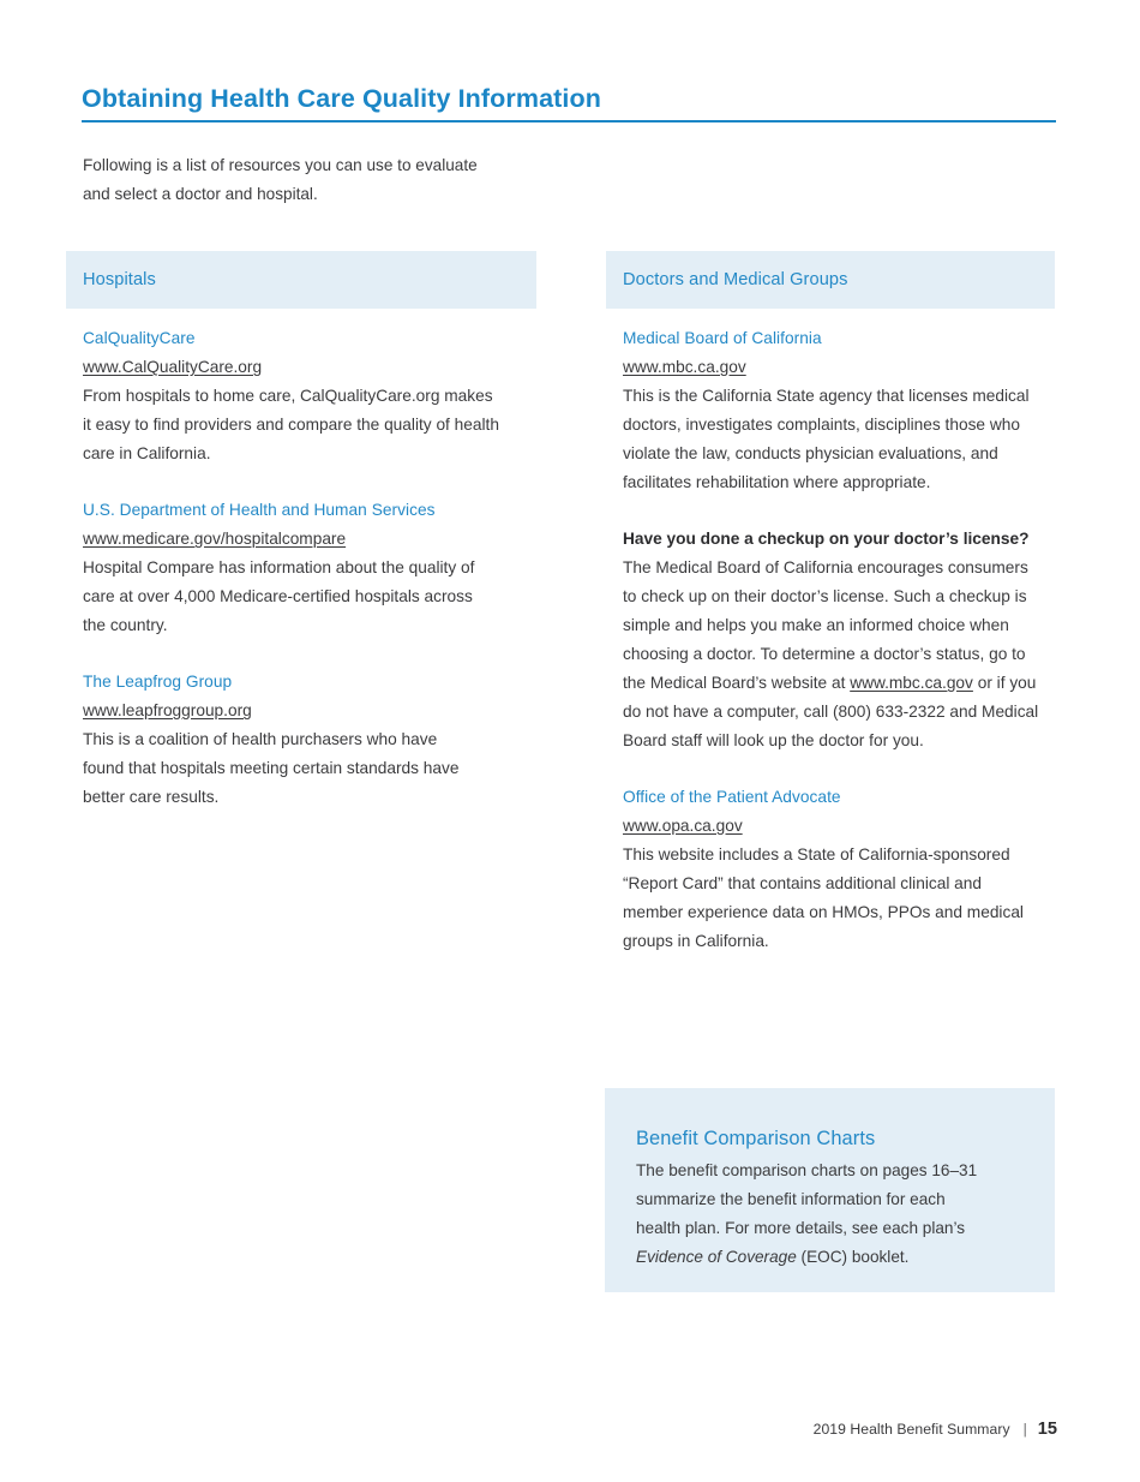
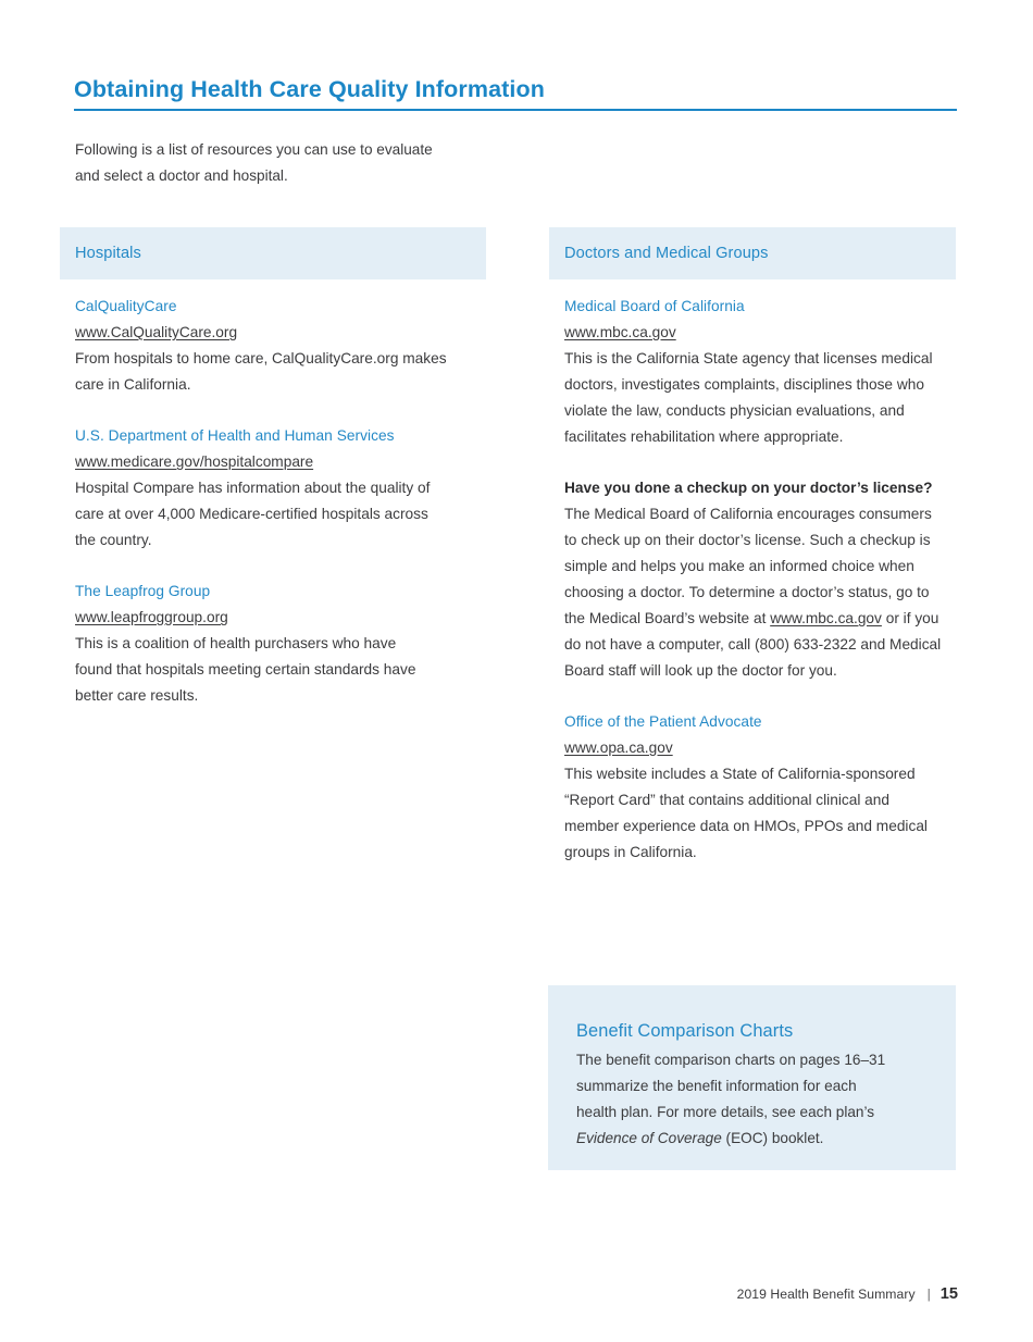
  Obtaining Health Care Quality Information
  Following is a list of resources you can use to evaluate
  and select a doctor and hospital.
  Hospitals
  CalQualityCare
  www.CalQualityCare.org
  From hospitals to home care, CalQualityCare.org makes
- it easy to find providers and compare the quality of health
  care in California.
  U.S. Department of Health and Human Services
  www.medicare.gov/hospitalcompare
  Hospital Compare has information about the quality of
  care at over 4,000 Medicare-certified hospitals across
  the country.
  The Leapfrog Group
  www.leapfroggroup.org
  This is a coalition of health purchasers who have
  found that hospitals meeting certain standards have
  better care results.
  Doctors and Medical Groups
  Medical Board of California
  www.mbc.ca.gov
  This is the California State agency that licenses medical
  doctors, investigates complaints, disciplines those who
  violate the law, conducts physician evaluations, and
  facilitates rehabilitation where appropriate.
  Have you done a checkup on your doctor’s license?
  The Medical Board of California encourages consumers
  to check up on their doctor’s license. Such a checkup is
  simple and helps you make an informed choice when
  choosing a doctor. To determine a doctor’s status, go to
  the Medical Board’s website at www.mbc.ca.gov or if you
  do not have a computer, call (800) 633-2322 and Medical
  Board staff will look up the doctor for you.
  Office of the Patient Advocate
  www.opa.ca.gov
  This website includes a State of California-sponsored
  “Report Card” that contains additional clinical and
  member experience data on HMOs, PPOs and medical
  groups in California.
  Benefit Comparison Charts
  The benefit comparison charts on pages 16–31
  summarize the benefit information for each
  health plan. For more details, see each plan’s
  Evidence of Coverage (EOC) booklet.
  2019 Health Benefit Summary
  |
  15
